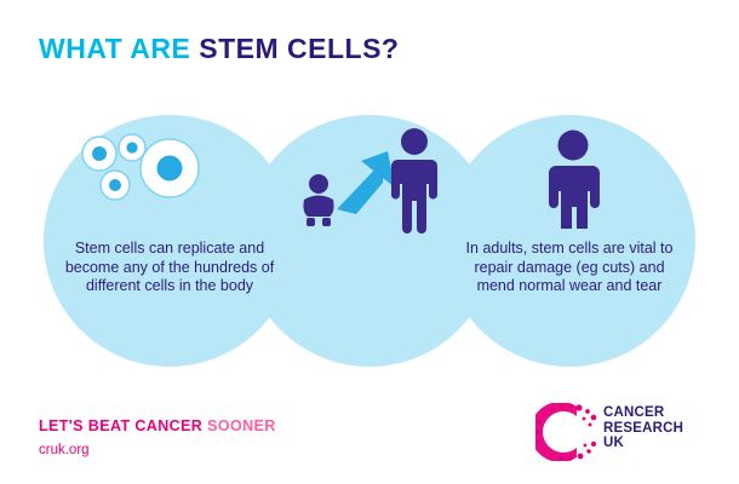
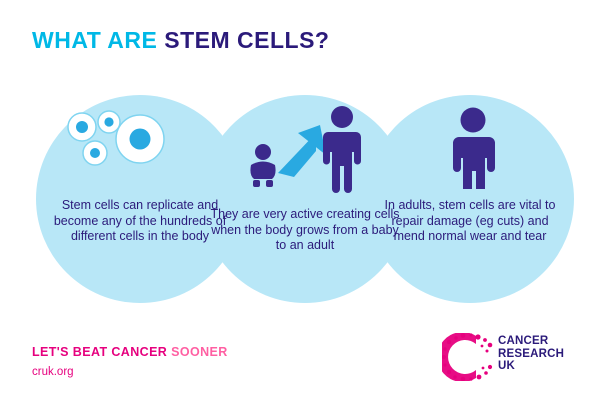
  WHAT ARE STEM CELLS?
  Stem cells can replicate and become any of the hundreds of different cells in the body
+ They are very active creating cells when the body grows from a baby to an adult
  In adults, stem cells are vital to repair damage (eg cuts) and mend normal wear and tear
  LET'S BEAT CANCER SOONER
  cruk.org
  CANCER
  RESEARCH
  UK
